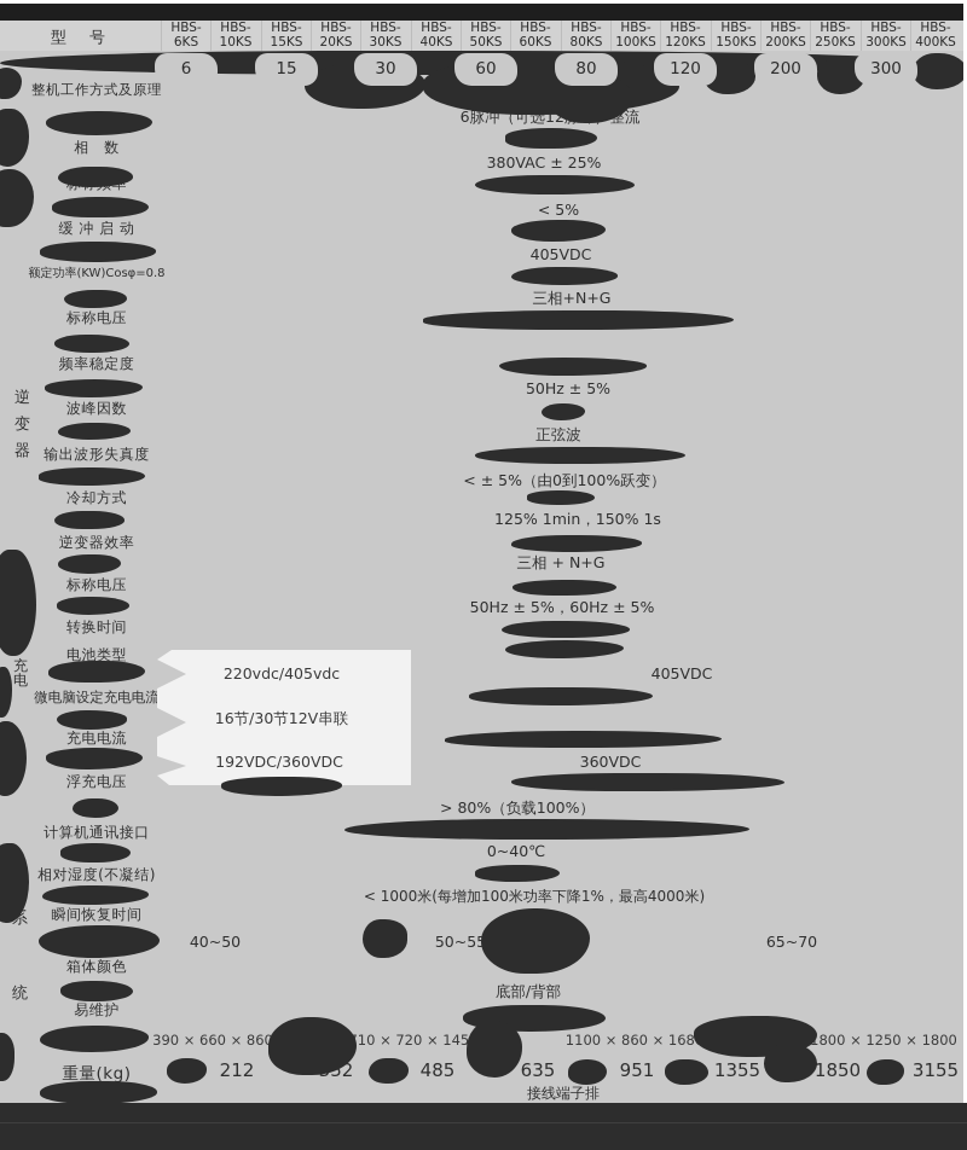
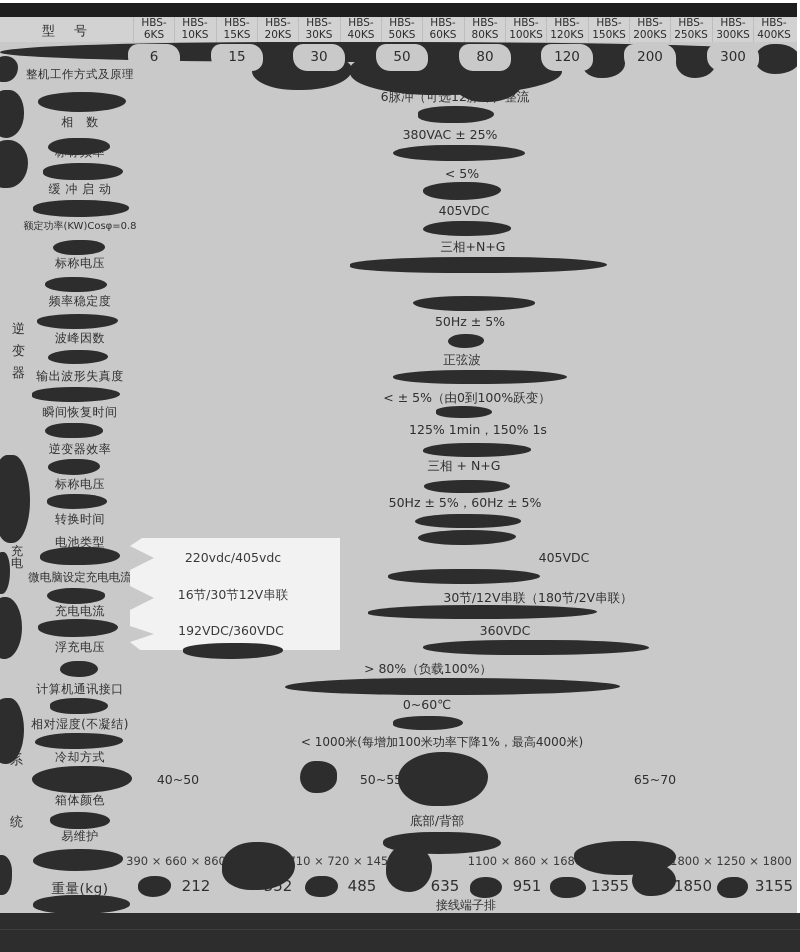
  型 号
  HBS-
  6KS
  HBS-
  10KS
  HBS-
  15KS
  HBS-
  20KS
  HBS-
  30KS
  HBS-
  40KS
  HBS-
  50KS
  HBS-
  60KS
  HBS-
  80KS
  HBS-
  100KS
  HBS-
  120KS
  HBS-
  150KS
  HBS-
  200KS
  HBS-
  250KS
  HBS-
  300KS
  HBS-
  400KS
  6
  15
  30
- 60
+ 50
  80
  120
  200
  300
  逆
  变
  器
  充
  电
  系
  统
  整机工作方式及原理
  相 数
  缓 冲 启 动
  额定功率(KW)Cosφ=0.8
  标称电压
  频率稳定度
  波峰因数
  输出波形失真度
- 冷却方式
+ 瞬间恢复时间
  逆变器效率
  标称电压
  转换时间
  电池类型
  微电脑设定充电电流
  充电电流
  浮充电压
  计算机通讯接口
  相对湿度(不凝结)
- 瞬间恢复时间
+ 冷却方式
  箱体颜色
  易维护
  重量(kg)
  380VAC ± 25%
  < 5%
  405VDC
  三相+N+G
  50Hz ± 5%
  正弦波
  < ± 5%（由0到100%跃变）
  125% 1min，150% 1s
  三相 + N+G
  50Hz ± 5%，60Hz ± 5%
  405VDC
+ 30节/12V串联（180节/2V串联）
  360VDC
  > 80%（负载100%）
- 0~40℃
+ 0~60℃
  < 1000米(每增加100米功率下降1%，最高4000米)
  底部/背部
  220vdc/405vdc
  16节/30节12V串联
  192VDC/360VDC
  40~50
  50~5
  65~70
  390 × 660 × 86
  10 × 720 × 145
  1100 × 860 × 168
  800 × 1250 × 1800
  212
  485
  635
  951
  1355
  1850
  3155
  接线端子排
